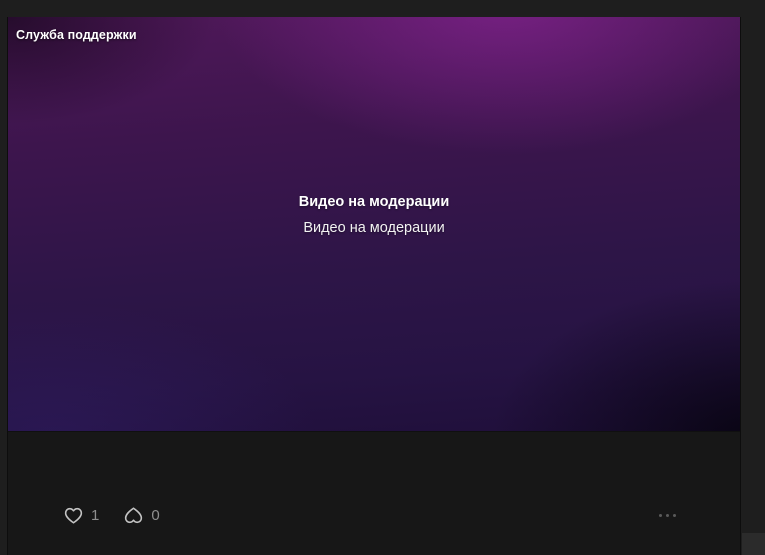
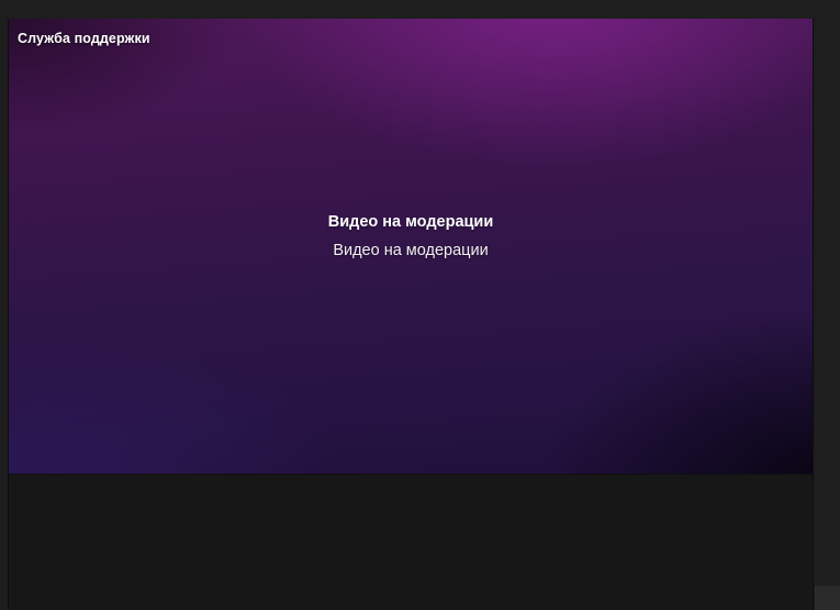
  Служба поддержки
  Видео на модерации
  Видео на модерации
- 1
- 0
